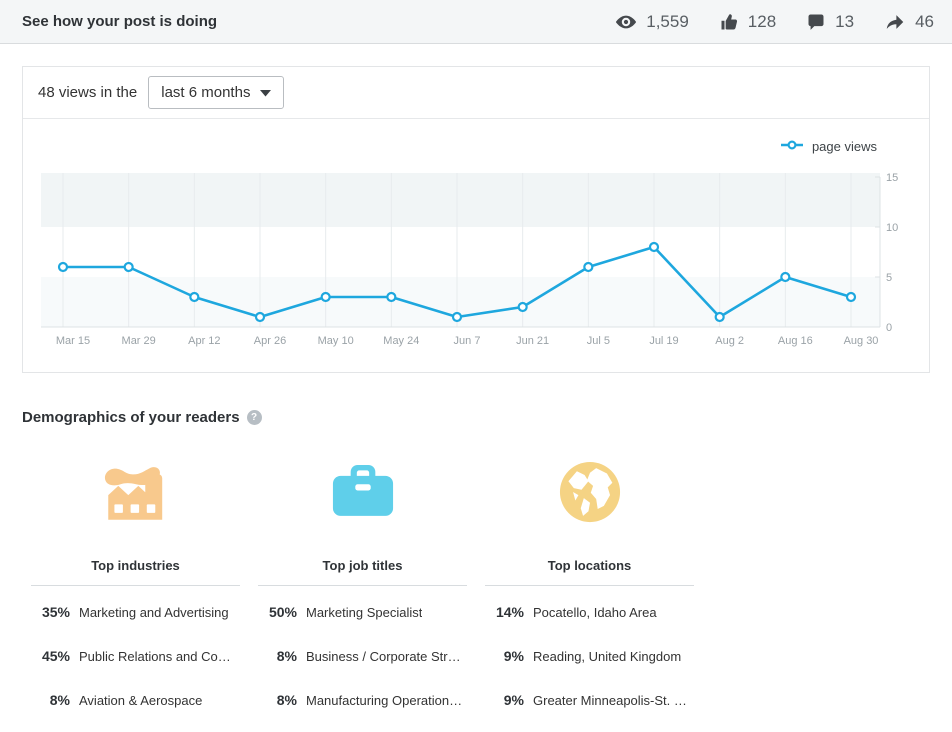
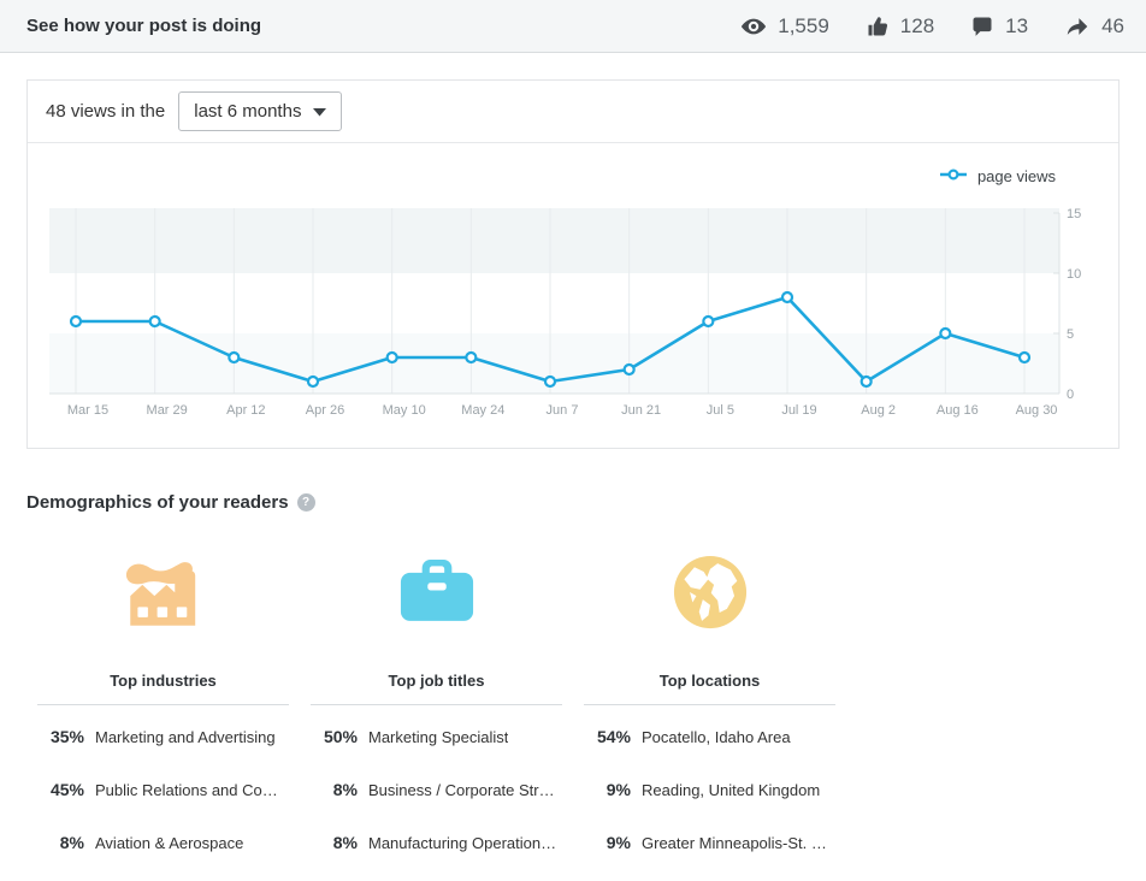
  See how your post is doing
  1,559
  128
  13
  46
  48 views in the
  last 6 months
  page views
  0
  5
  10
  15
  Mar 15
  Mar 29
  Apr 12
  Apr 26
  May 10
  May 24
  Jun 7
  Jun 21
  Jul 5
  Jul 19
  Aug 2
  Aug 16
  Aug 30
  Demographics of your readers
  ?
  Top industries
  35%
  Marketing and Advertising
  45%
  Public Relations and Co…
  8%
  Aviation & Aerospace
  Top job titles
  50%
  Marketing Specialist
  8%
  Business / Corporate Str…
  8%
  Manufacturing Operation…
  Top locations
- 14%
+ 54%
  Pocatello, Idaho Area
  9%
  Reading, United Kingdom
  9%
  Greater Minneapolis-St. …
